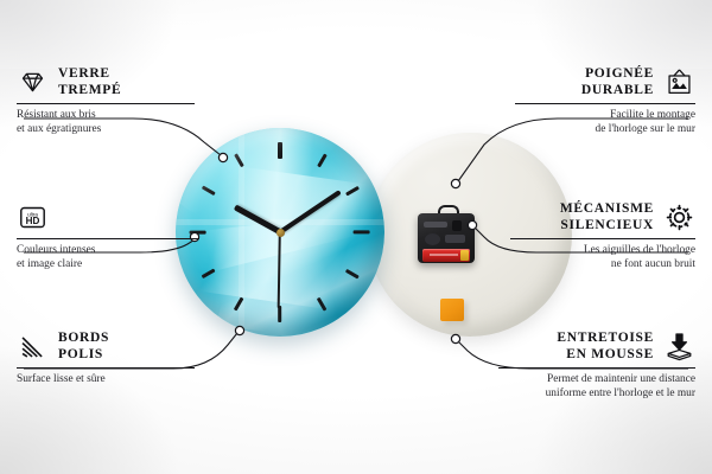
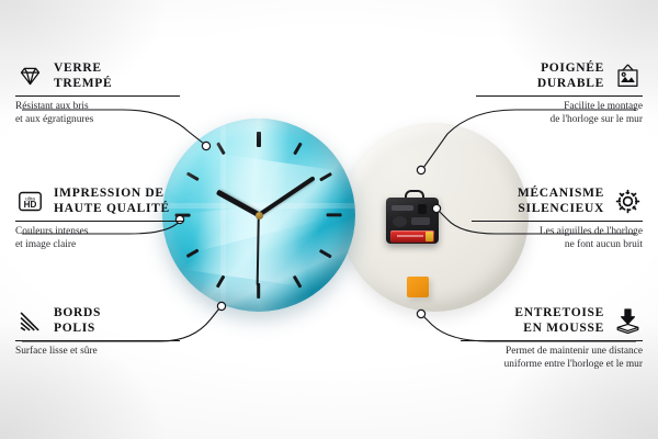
  VERRE
  TREMPÉ
  Résistant aux bris
  et aux égratignures
  HD
+ IMPRESSION DE
+ HAUTE QUALITÉ
  Couleurs intenses
  et image claire
  BORDS
  POLIS
  Surface lisse et sûre
  POIGNÉE
  DURABLE
  Facilite le montage
  de l'horloge sur le mur
  MÉCANISME
  SILENCIEUX
  Les aiguilles de l'horloge
  ne font aucun bruit
  ENTRETOISE
  EN MOUSSE
  Permet de maintenir une distance
  uniforme entre l'horloge et le mur
